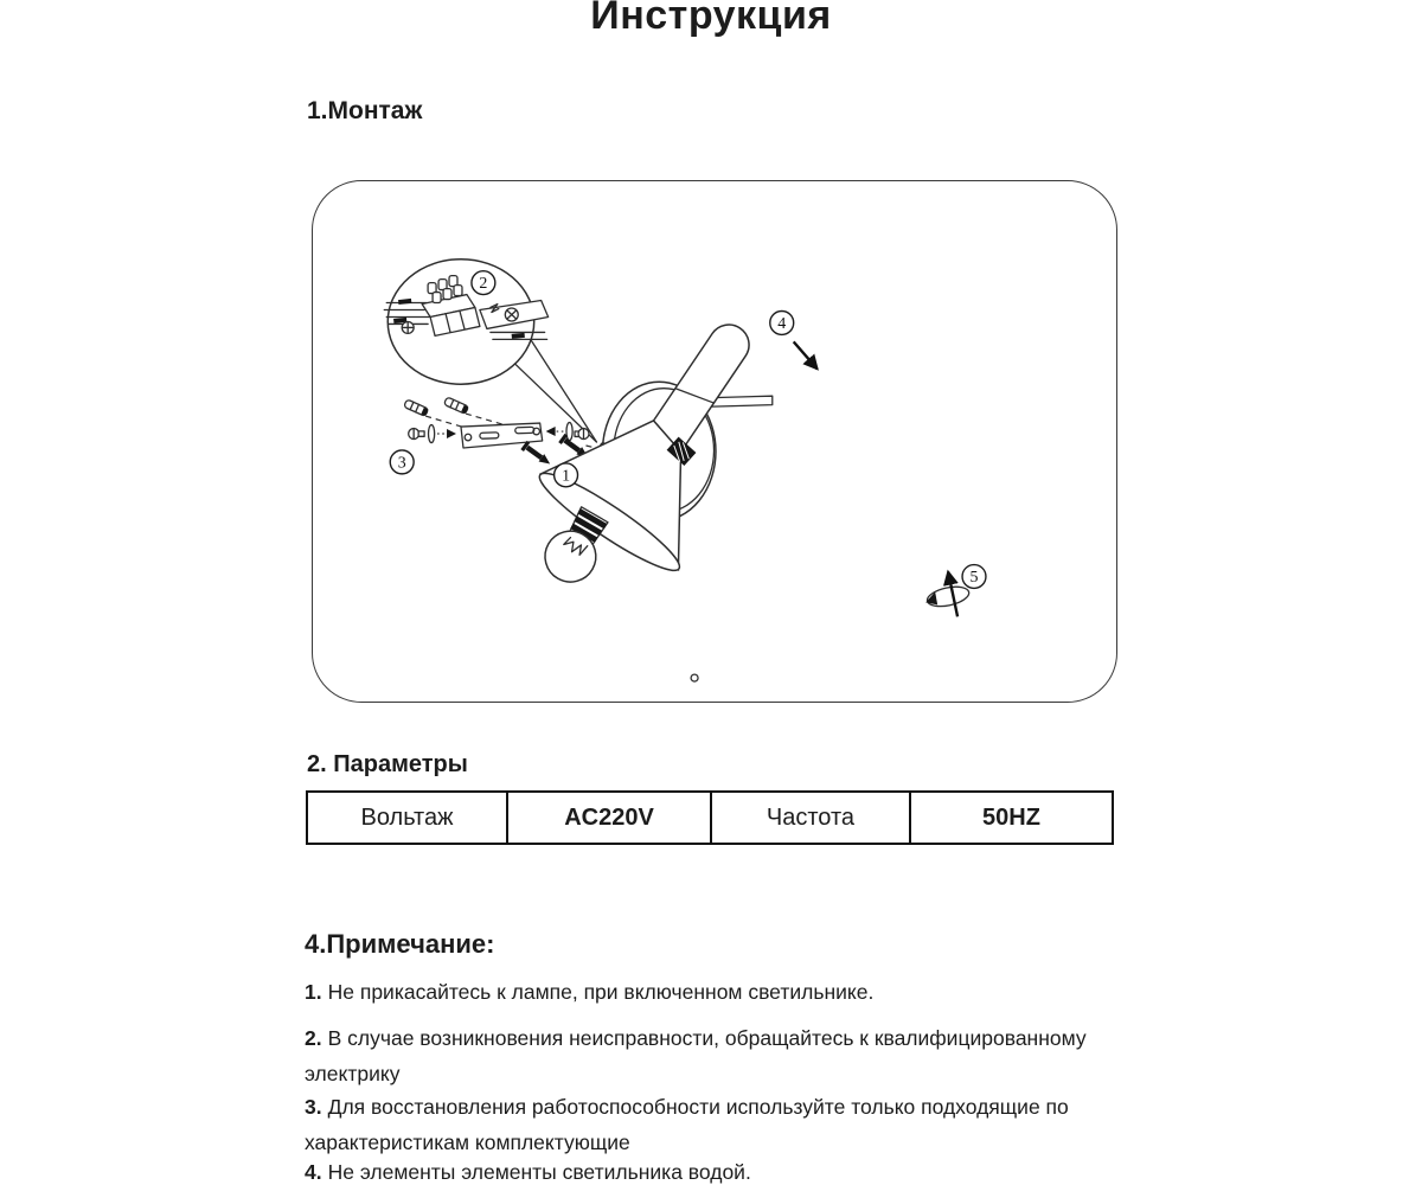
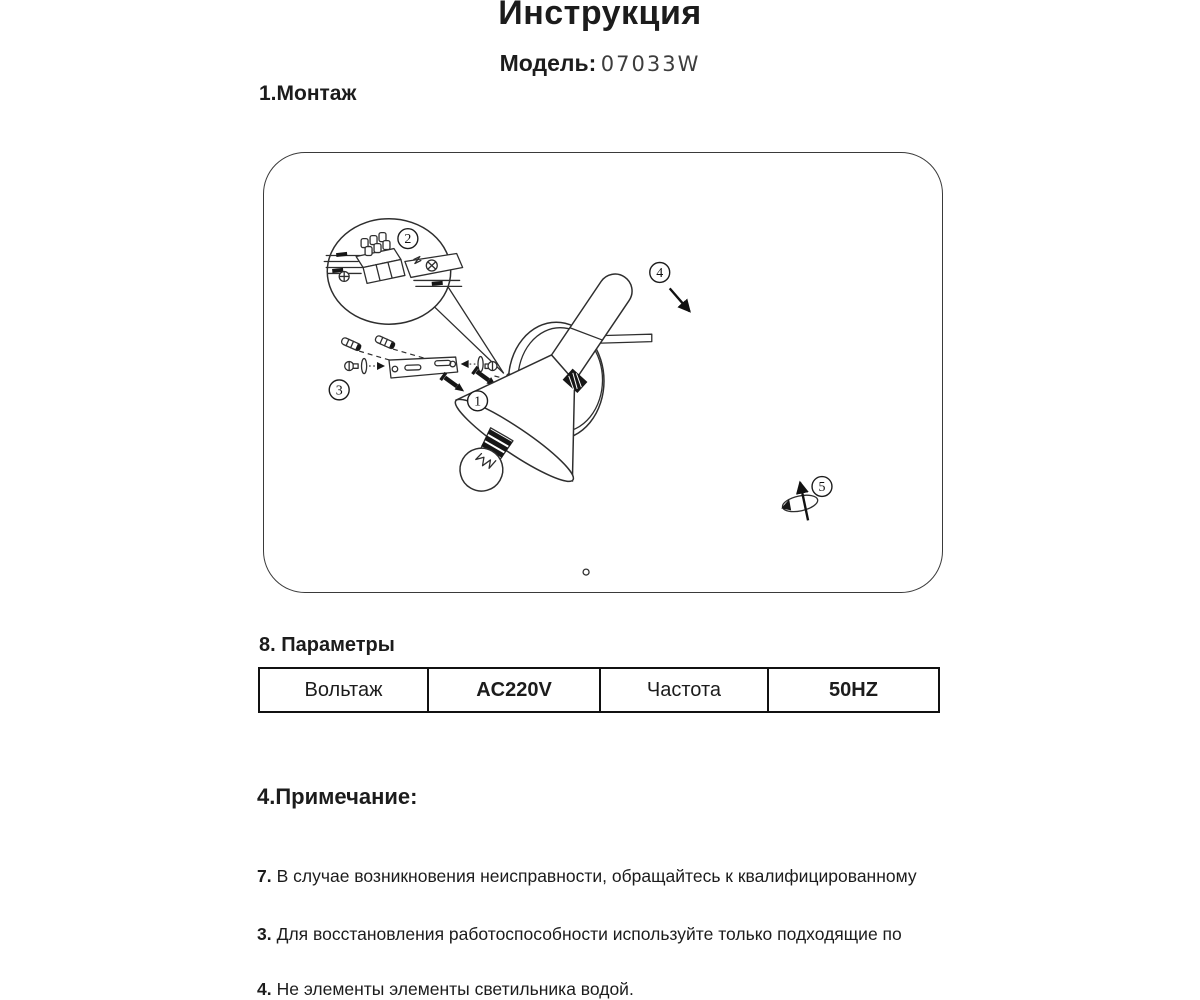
  Инструкция
+ Модель: 07033W
  1.Монтаж
  2
  3
  1
  4
  5
- 2. Параметры
+ 8. Параметры
  Вольтаж	AC220V	Частота	50HZ
  4.Примечание:
- 1. Не прикасайтесь к лампе, при включенном светильнике.
- 2. В случае возникновения неисправности, обращайтесь к квалифицированному
+ 7. В случае возникновения неисправности, обращайтесь к квалифицированному
- электрику
  3. Для восстановления работоспособности используйте только подходящие по
- характеристикам комплектующие
  4. Не элементы элементы светильника водой.
